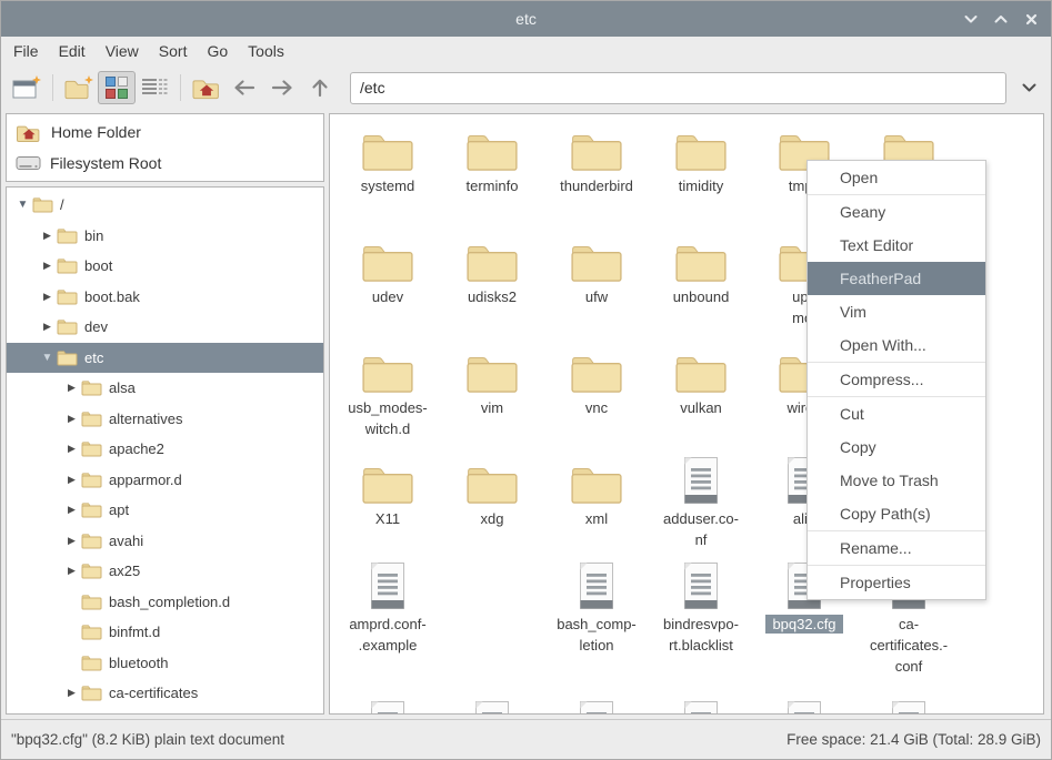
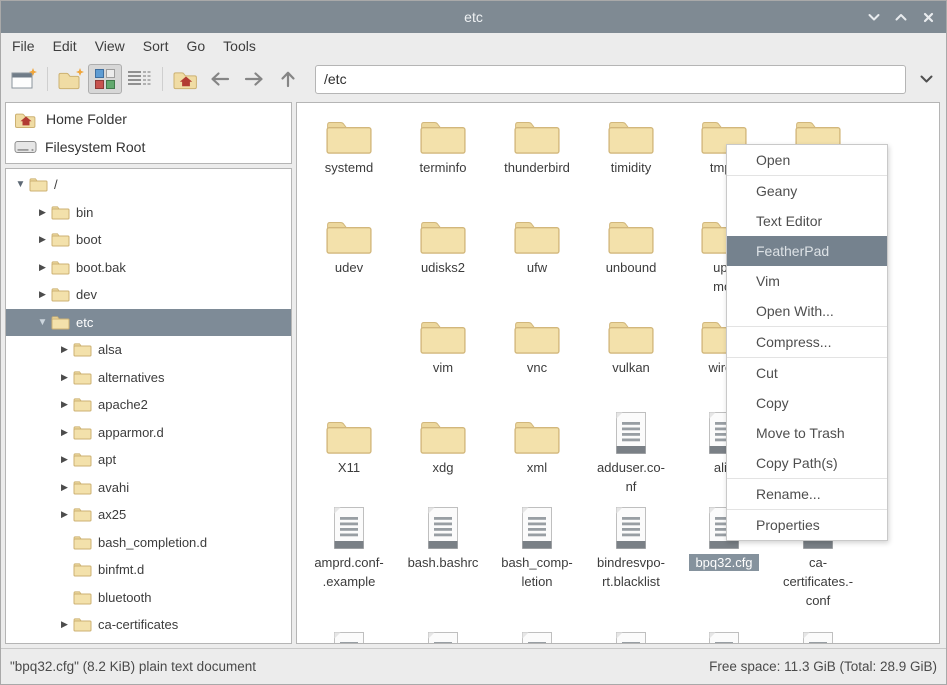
  etc
  File
  Edit
  View
  Sort
  Go
  Tools
  /etc
  Home Folder
  Filesystem Root
  ▼
  /
  ▶
  bin
  ▶
  boot
  ▶
  boot.bak
  ▶
  dev
  ▼
  etc
  ▶
  alsa
  ▶
  alternatives
  ▶
  apache2
  ▶
  apparmor.d
  ▶
  apt
  ▶
  avahi
  ▶
  ax25
  bash_completion.d
  binfmt.d
  bluetooth
  ▶
  ca-certificates
  systemd
  terminfo
  thunderbird
  timidity
  udev
  udisks2
  ufw
  unbound
- usb_modes-
- witch.d
  vim
  vnc
  vulkan
  X11
  xdg
  xml
  adduser.co-
  nf
  amprd.conf-
  .example
+ bash.bashrc
  bash_comp-
  letion
  bindresvpo-
  rt.blacklist
  bpq32.cfg
  ca-
  certificates.-
  conf
  Open
  Geany
  Text Editor
  FeatherPad
  Vim
  Open With...
  Compress...
  Cut
  Copy
  Move to Trash
  Copy Path(s)
  Rename...
  Properties
  "bpq32.cfg" (8.2 KiB) plain text document
- Free space: 21.4 GiB (Total: 28.9 GiB)
+ Free space: 11.3 GiB (Total: 28.9 GiB)
